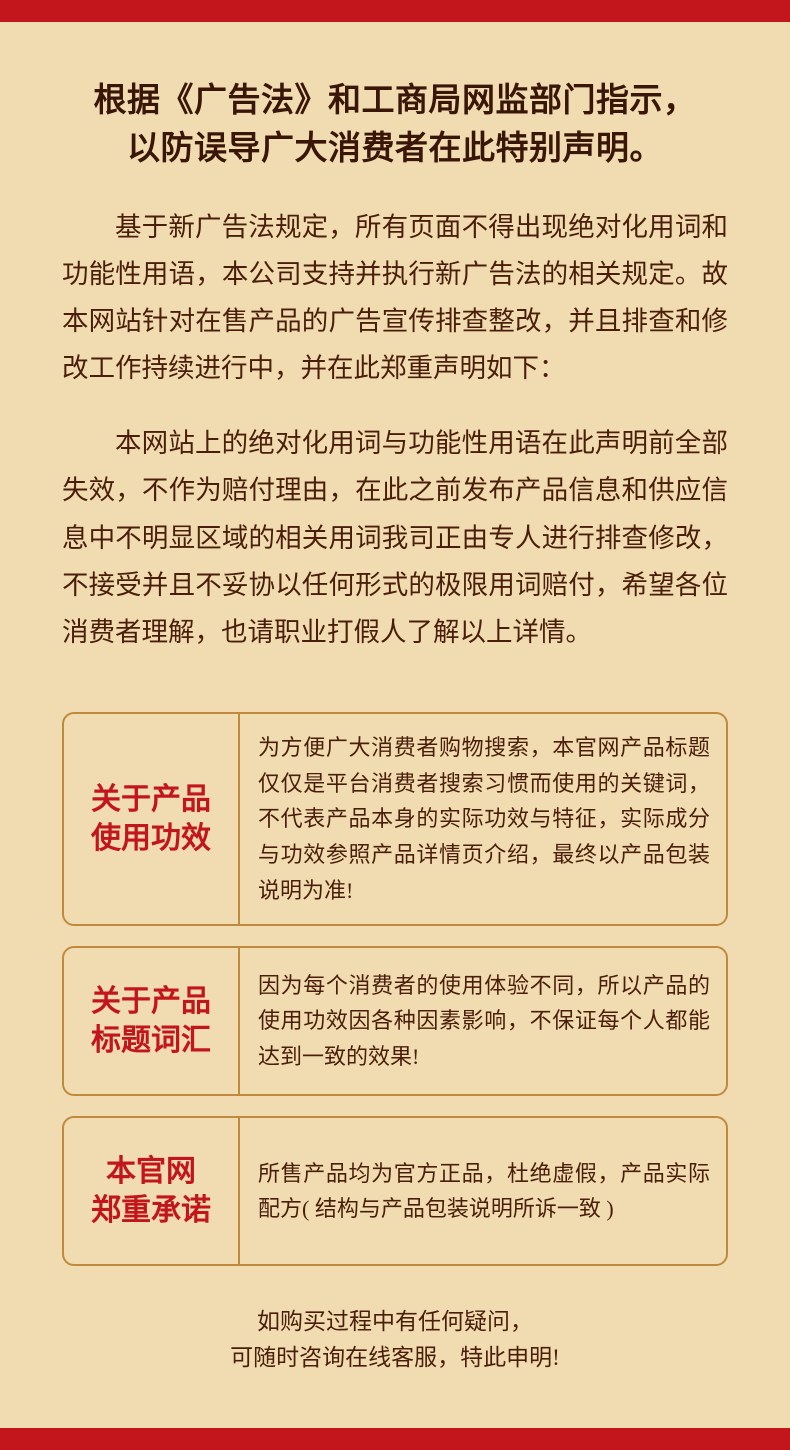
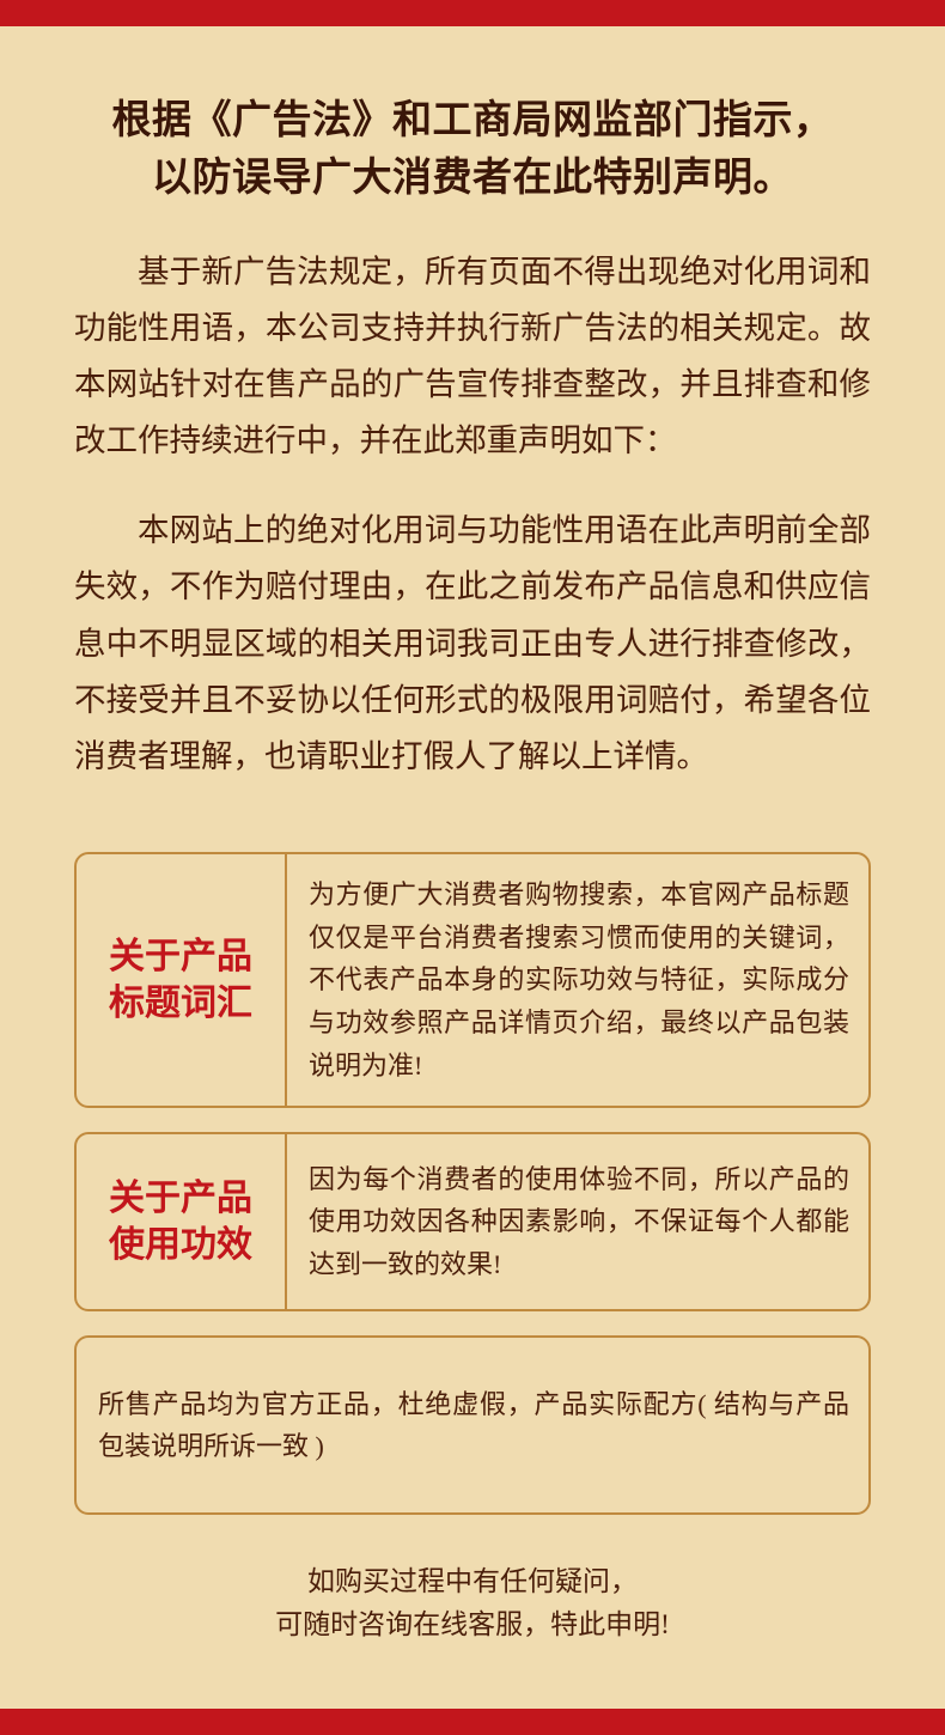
  根据《广告法》和工商局网监部门指示，
  以防误导广大消费者在此特别声明。
  基于新广告法规定，所有页面不得出现绝对化用词和功能性用语，本公司支持并执行新广告法的相关规定。故本网站针对在售产品的广告宣传排查整改，并且排查和修改工作持续进行中，并在此郑重声明如下：
  本网站上的绝对化用词与功能性用语在此声明前全部失效，不作为赔付理由，在此之前发布产品信息和供应信息中不明显区域的相关用词我司正由专人进行排查修改，不接受并且不妥协以任何形式的极限用词赔付，希望各位消费者理解，也请职业打假人了解以上详情。
  关于产品
- 使用功效
+ 标题词汇
  为方便广大消费者购物搜索，本官网产品标题仅仅是平台消费者搜索习惯而使用的关键词，不代表产品本身的实际功效与特征，实际成分与功效参照产品详情页介绍，最终以产品包装说明为准!
  关于产品
- 标题词汇
+ 使用功效
  因为每个消费者的使用体验不同，所以产品的使用功效因各种因素影响，不保证每个人都能达到一致的效果!
- 本官网
- 郑重承诺
  所售产品均为官方正品，杜绝虚假，产品实际配方( 结构与产品包装说明所诉一致 )
  如购买过程中有任何疑问，
  可随时咨询在线客服，特此申明!
